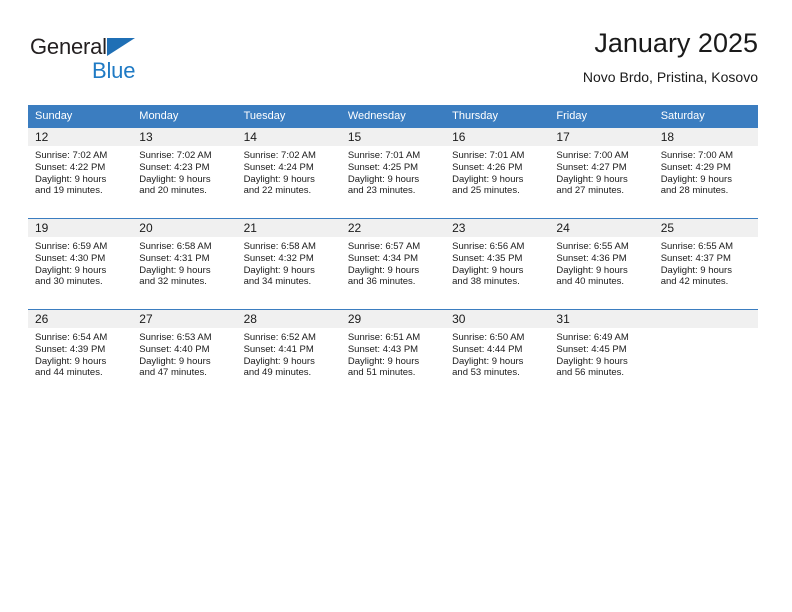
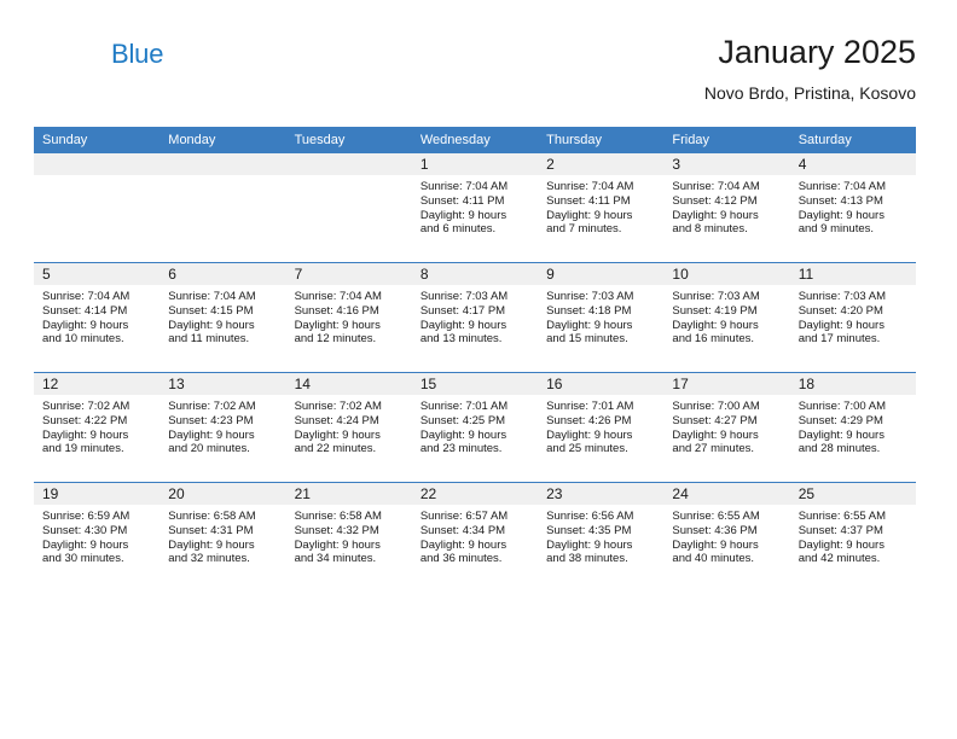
- General
  Blue
  January 2025
  Novo Brdo, Pristina, Kosovo
  Sunday	Monday	Tuesday	Wednesday	Thursday	Friday	Saturday
+ 			1Sunrise: 7:04 AMSunset: 4:11 PMDaylight: 9 hoursand 6 minutes.	2Sunrise: 7:04 AMSunset: 4:11 PMDaylight: 9 hoursand 7 minutes.	3Sunrise: 7:04 AMSunset: 4:12 PMDaylight: 9 hoursand 8 minutes.	4Sunrise: 7:04 AMSunset: 4:13 PMDaylight: 9 hoursand 9 minutes.
+ 5Sunrise: 7:04 AMSunset: 4:14 PMDaylight: 9 hoursand 10 minutes.	6Sunrise: 7:04 AMSunset: 4:15 PMDaylight: 9 hoursand 11 minutes.	7Sunrise: 7:04 AMSunset: 4:16 PMDaylight: 9 hoursand 12 minutes.	8Sunrise: 7:03 AMSunset: 4:17 PMDaylight: 9 hoursand 13 minutes.	9Sunrise: 7:03 AMSunset: 4:18 PMDaylight: 9 hoursand 15 minutes.	10Sunrise: 7:03 AMSunset: 4:19 PMDaylight: 9 hoursand 16 minutes.	11Sunrise: 7:03 AMSunset: 4:20 PMDaylight: 9 hoursand 17 minutes.
  12Sunrise: 7:02 AMSunset: 4:22 PMDaylight: 9 hoursand 19 minutes.	13Sunrise: 7:02 AMSunset: 4:23 PMDaylight: 9 hoursand 20 minutes.	14Sunrise: 7:02 AMSunset: 4:24 PMDaylight: 9 hoursand 22 minutes.	15Sunrise: 7:01 AMSunset: 4:25 PMDaylight: 9 hoursand 23 minutes.	16Sunrise: 7:01 AMSunset: 4:26 PMDaylight: 9 hoursand 25 minutes.	17Sunrise: 7:00 AMSunset: 4:27 PMDaylight: 9 hoursand 27 minutes.	18Sunrise: 7:00 AMSunset: 4:29 PMDaylight: 9 hoursand 28 minutes.
  19Sunrise: 6:59 AMSunset: 4:30 PMDaylight: 9 hoursand 30 minutes.	20Sunrise: 6:58 AMSunset: 4:31 PMDaylight: 9 hoursand 32 minutes.	21Sunrise: 6:58 AMSunset: 4:32 PMDaylight: 9 hoursand 34 minutes.	22Sunrise: 6:57 AMSunset: 4:34 PMDaylight: 9 hoursand 36 minutes.	23Sunrise: 6:56 AMSunset: 4:35 PMDaylight: 9 hoursand 38 minutes.	24Sunrise: 6:55 AMSunset: 4:36 PMDaylight: 9 hoursand 40 minutes.	25Sunrise: 6:55 AMSunset: 4:37 PMDaylight: 9 hoursand 42 minutes.
- 26Sunrise: 6:54 AMSunset: 4:39 PMDaylight: 9 hoursand 44 minutes.	27Sunrise: 6:53 AMSunset: 4:40 PMDaylight: 9 hoursand 47 minutes.	28Sunrise: 6:52 AMSunset: 4:41 PMDaylight: 9 hoursand 49 minutes.	29Sunrise: 6:51 AMSunset: 4:43 PMDaylight: 9 hoursand 51 minutes.	30Sunrise: 6:50 AMSunset: 4:44 PMDaylight: 9 hoursand 53 minutes.	31Sunrise: 6:49 AMSunset: 4:45 PMDaylight: 9 hoursand 56 minutes.
